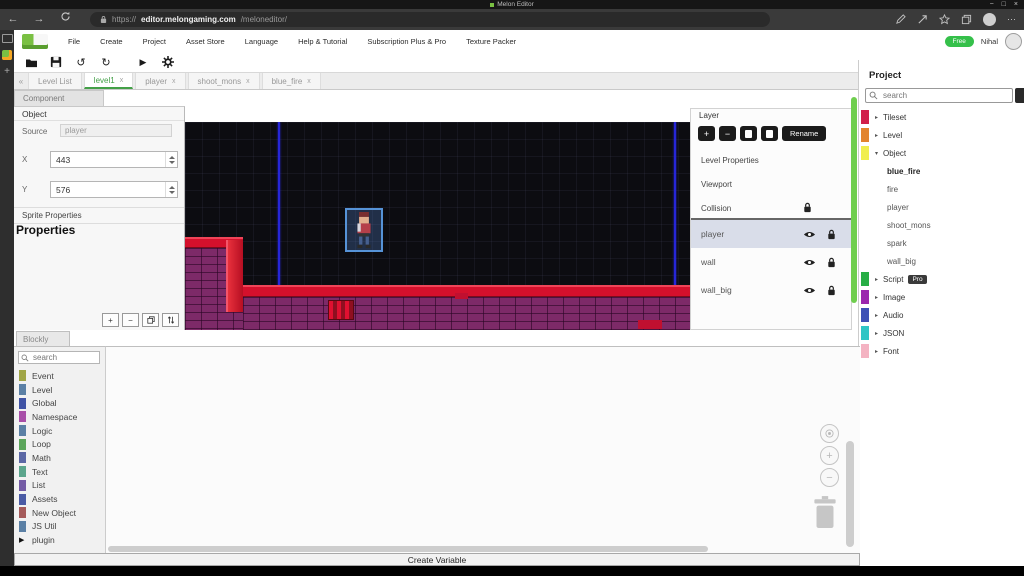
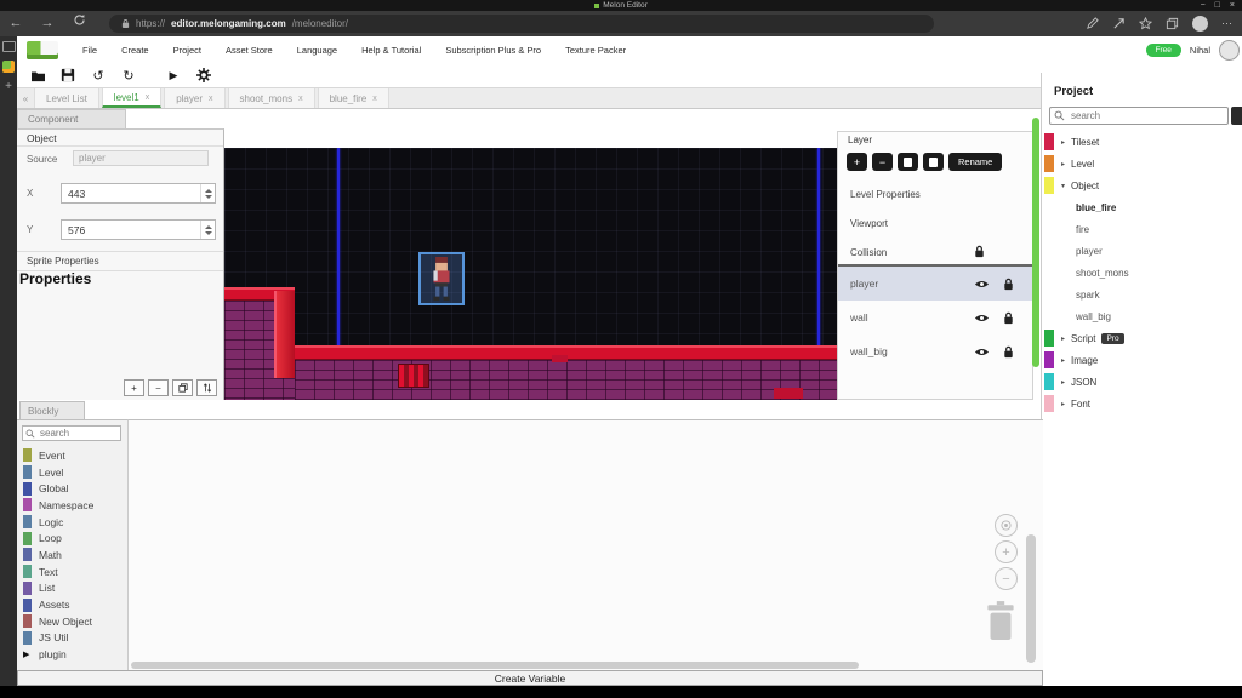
  ←
  →
  https://
  editor.melongaming.com
  /meloneditor/
  ⋯
  +
  File
  Create
  Project
  Asset Store
  Language
  Help & Tutorial
  Subscription Plus & Pro
  Texture Packer
  Nihal
  ↺
  ↻
  ▶
  «
  Level List
  level1
  player
  shoot_mons
  blue_fire
  Component
  Object
  Source
  player
  X
  443
  Y
  576
  Sprite Properties
  Properties
  +
  −
  Layer
  +
  −
  Rename
  Level Properties
  Viewport
  Collision
  player
  wall
  wall_big
  Project
  search
  Tileset
  Level
  Object
  blue_fire
  fire
  player
  shoot_mons
  spark
  wall_big
  Script
  Image
- Audio
  JSON
  Font
  Blockly
  search
  Event
  Level
  Global
  Namespace
  Logic
  Loop
  Math
  Text
  List
  Assets
  New Object
  JS Util
  plugin
  +
  −
  Create Variable
